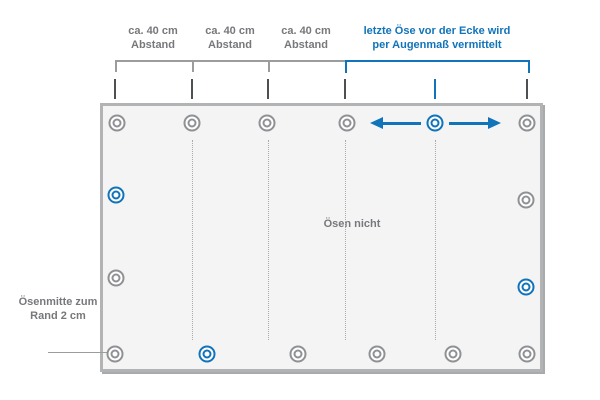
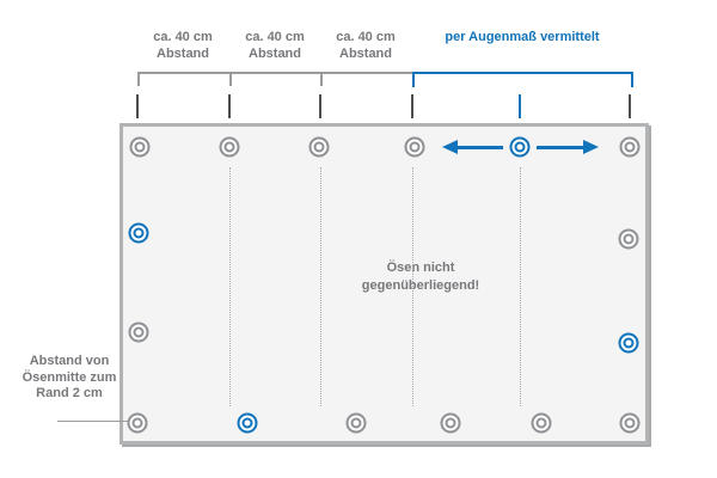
- letzte Öse vor der Ecke wird
  per Augenmaß vermittelt
  Ösen nicht
+ gegenüberliegend!
+ Abstand von
  Ösenmitte zum
  Rand 2 cm
  ca. 40 cm
  Abstand
  ca. 40 cm
  Abstand
  ca. 40 cm
  Abstand
